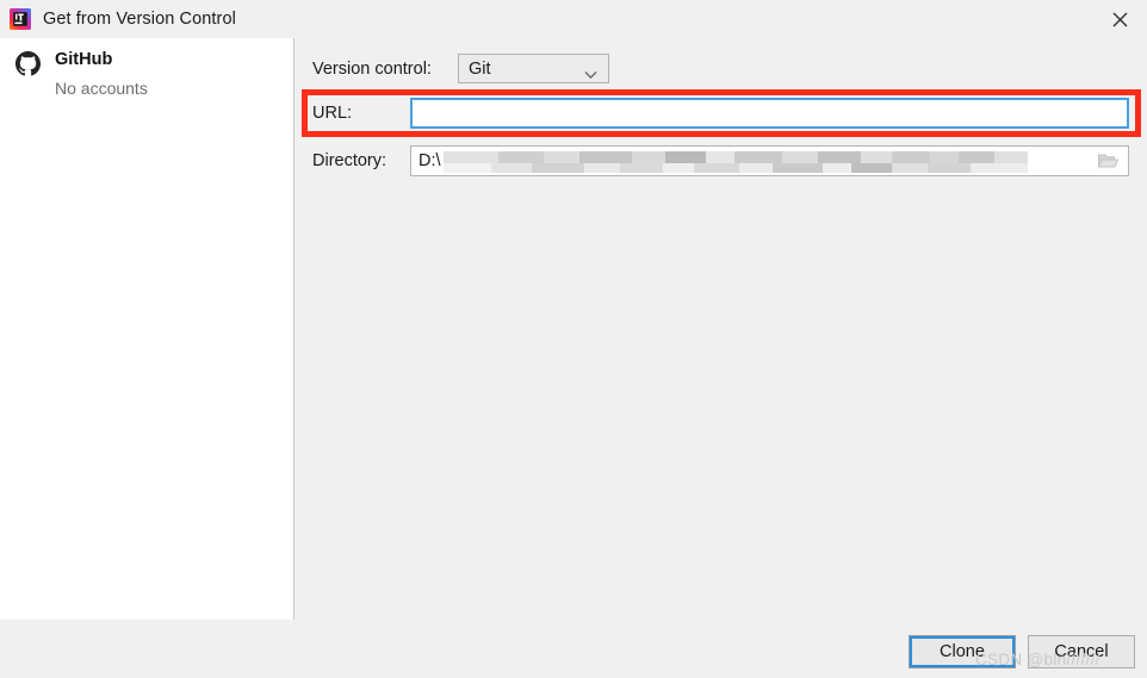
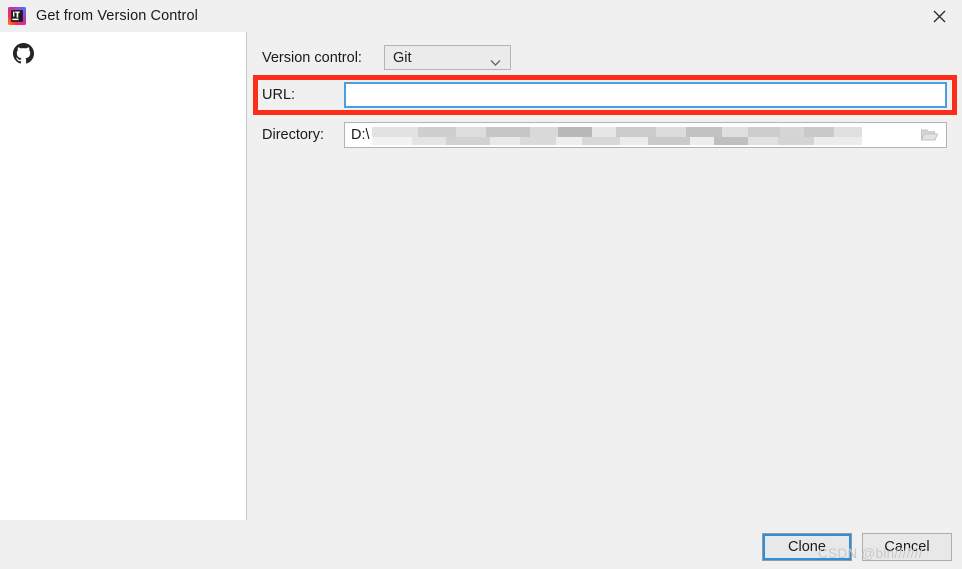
  Get from Version Control
- GitHub
- No accounts
  Version control:
  Git
  URL:
  Directory:
  D:\
  Clone
  Cancel
  CSDN @bln///////
